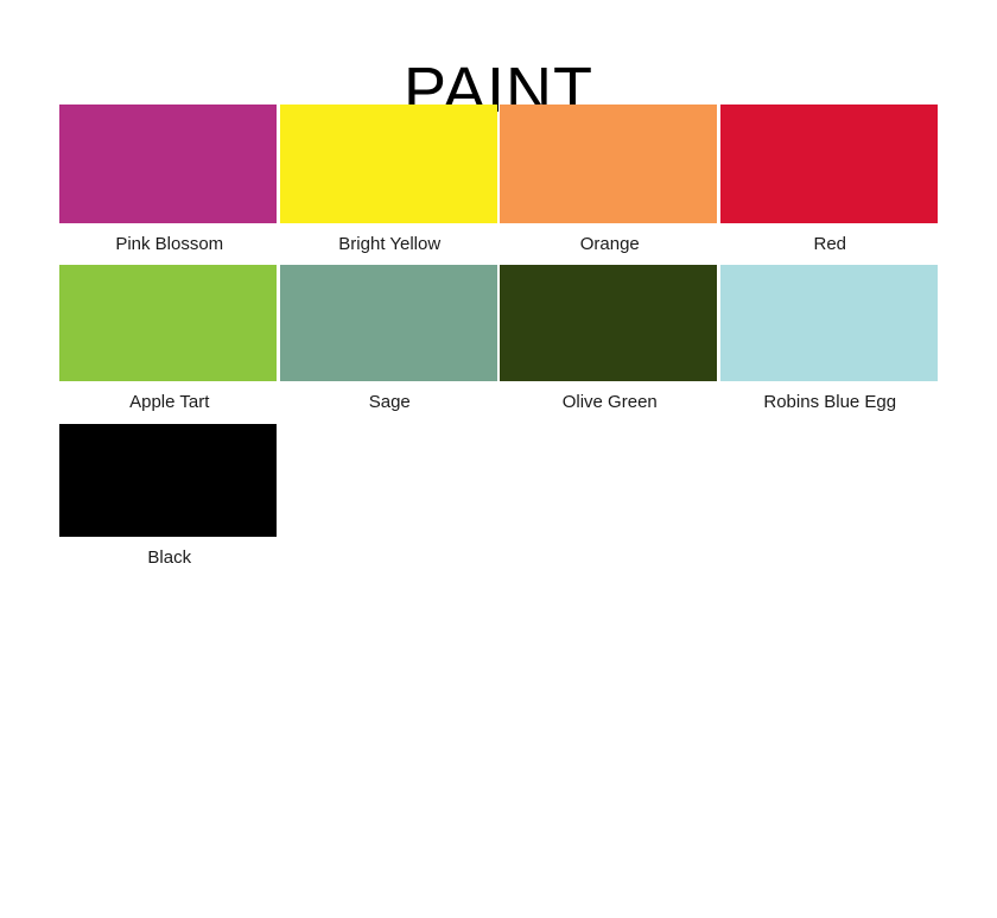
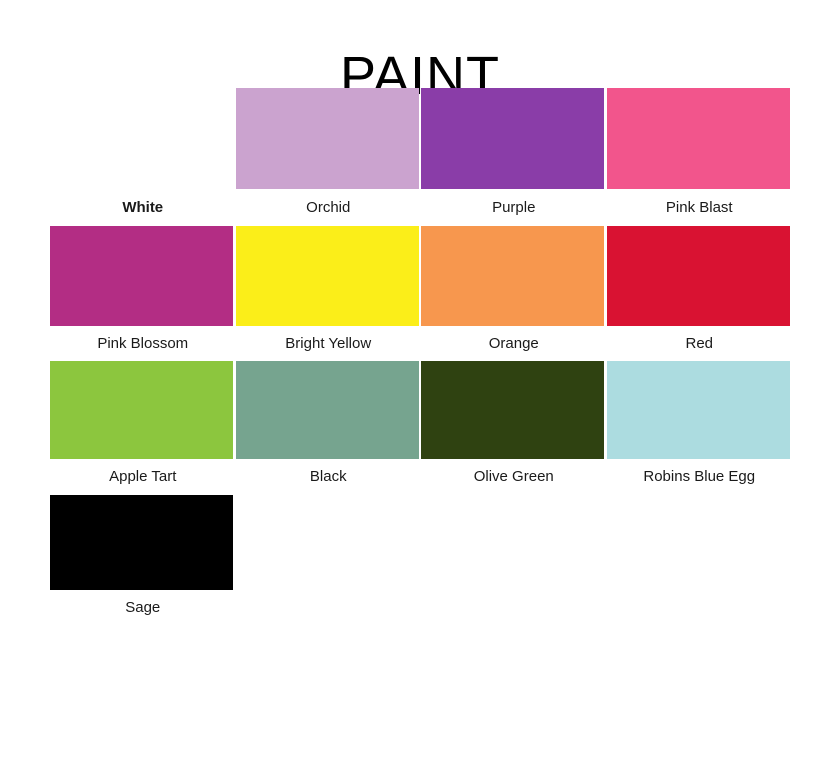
  PAINT
+ White	Orchid	Purple	Pink Blast
  Pink Blossom	Bright Yellow	Orange	Red
- Apple Tart	Sage	Olive Green	Robins Blue Egg
+ Apple Tart	Black	Olive Green	Robins Blue Egg
- Black
+ Sage
